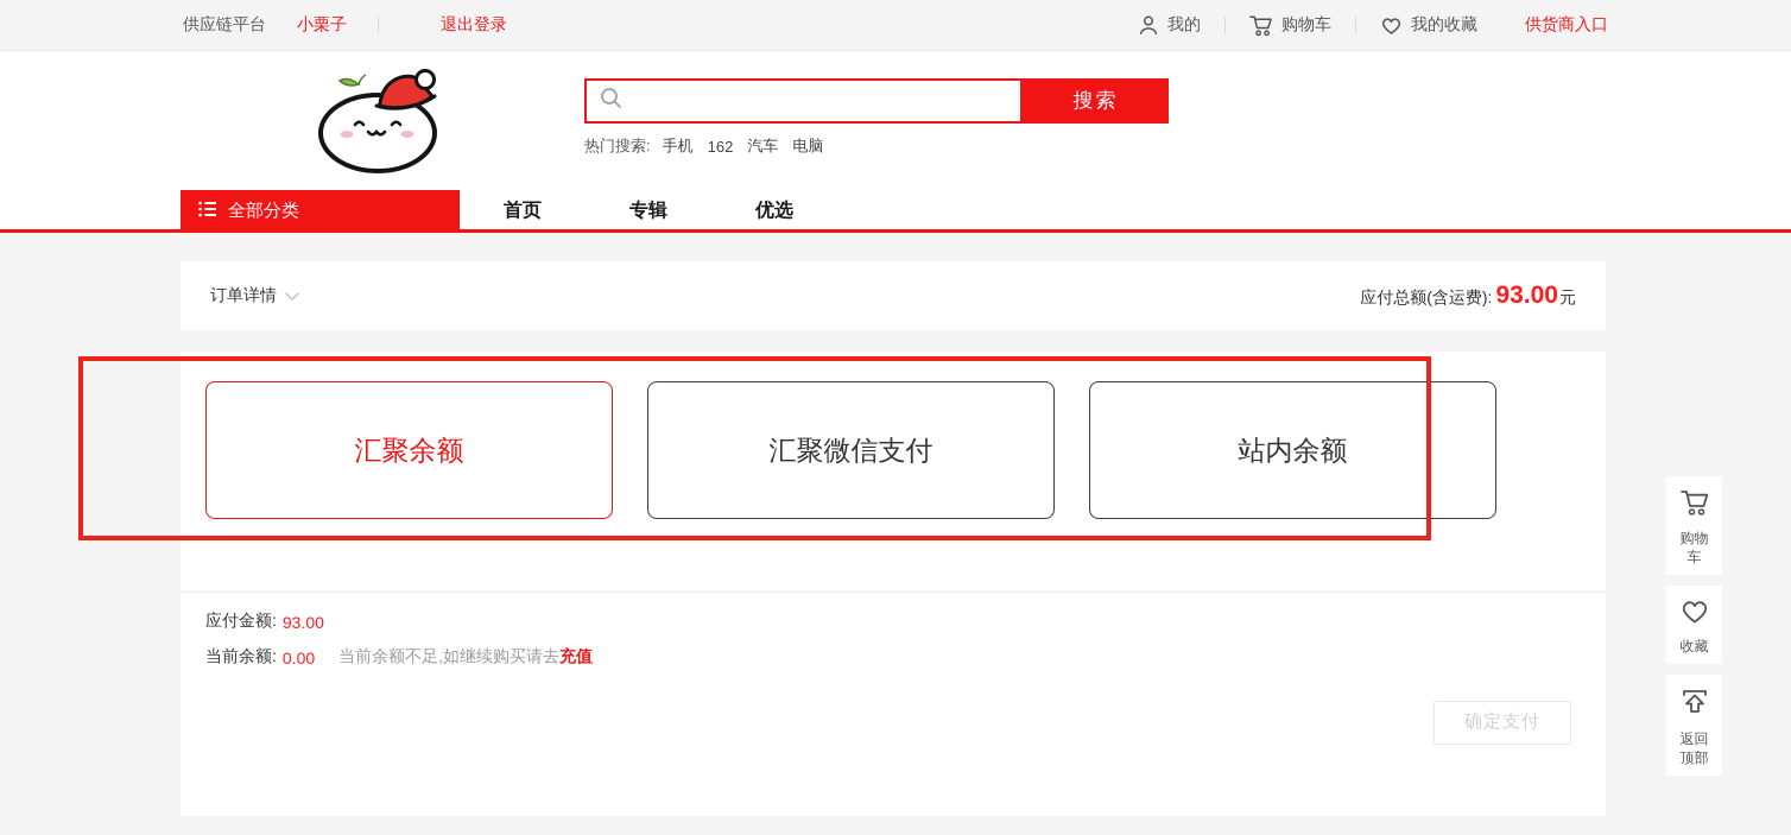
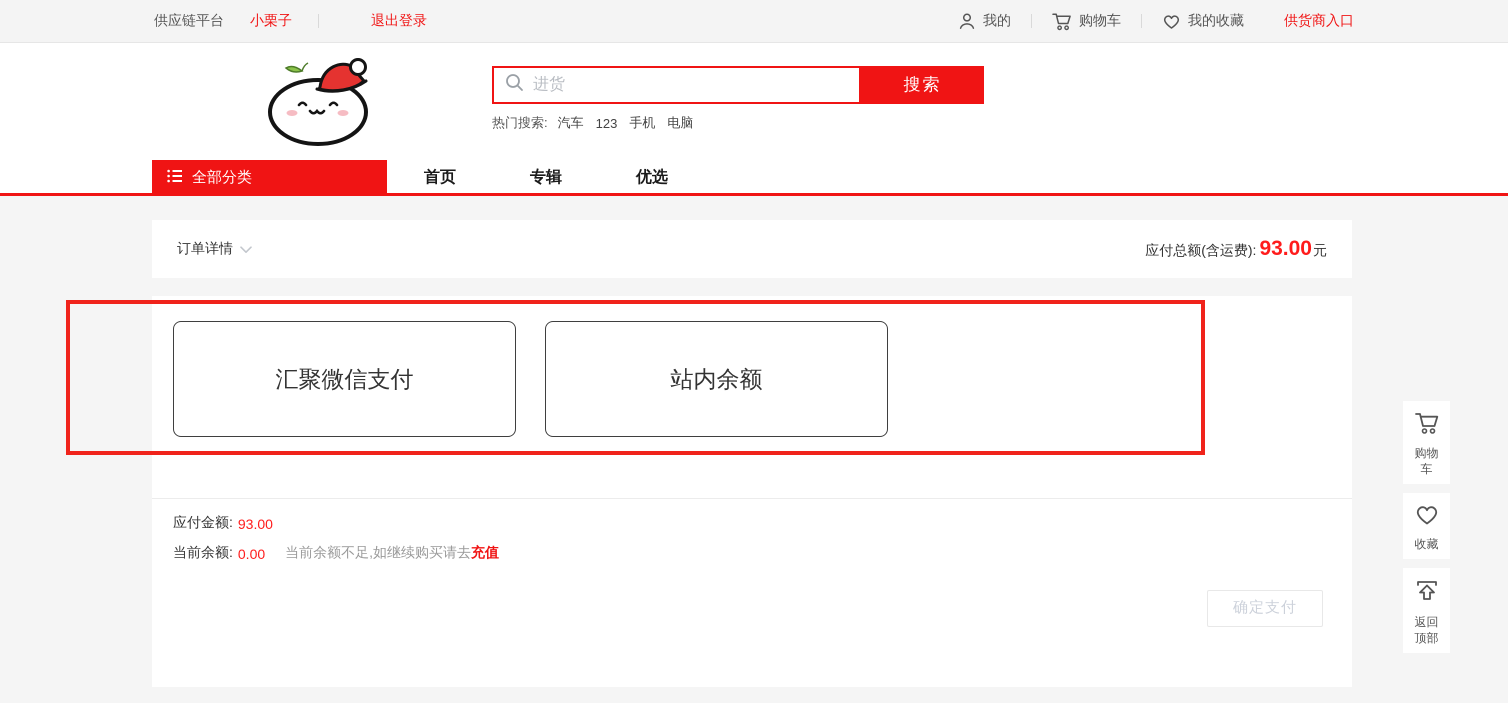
  供应链平台
  小栗子
  退出登录
  我的
  购物车
  我的收藏
  供货商入口
+ 进货
  搜索
  热门搜索:
- 手机
+ 汽车
- 162
+ 123
- 汽车
+ 手机
  电脑
  全部分类
  首页
  专辑
  优选
  订单详情
  应付总额(含运费):
  93.00
  元
- 汇聚余额
  汇聚微信支付
  站内余额
  应付金额:
  93.00
  当前余额:
  0.00
  当前余额不足,如继续购买请去
  充值
  确定支付
  购物车
  收藏
  返回顶部
